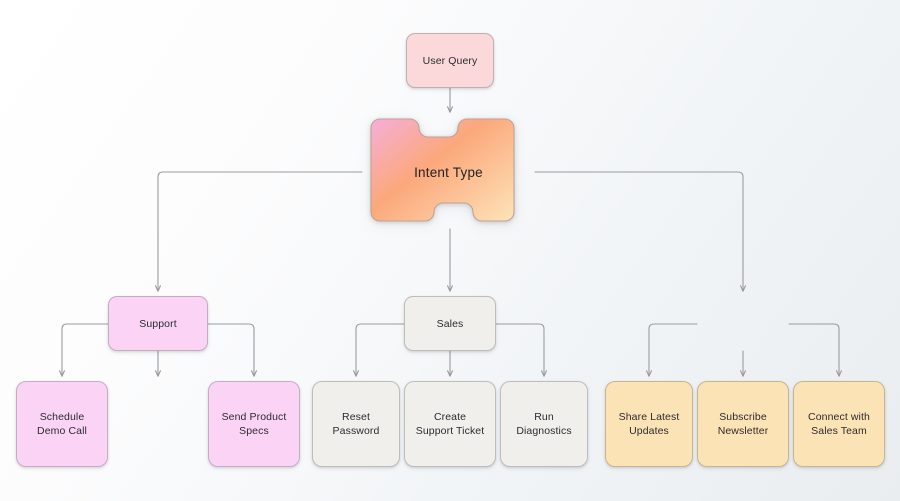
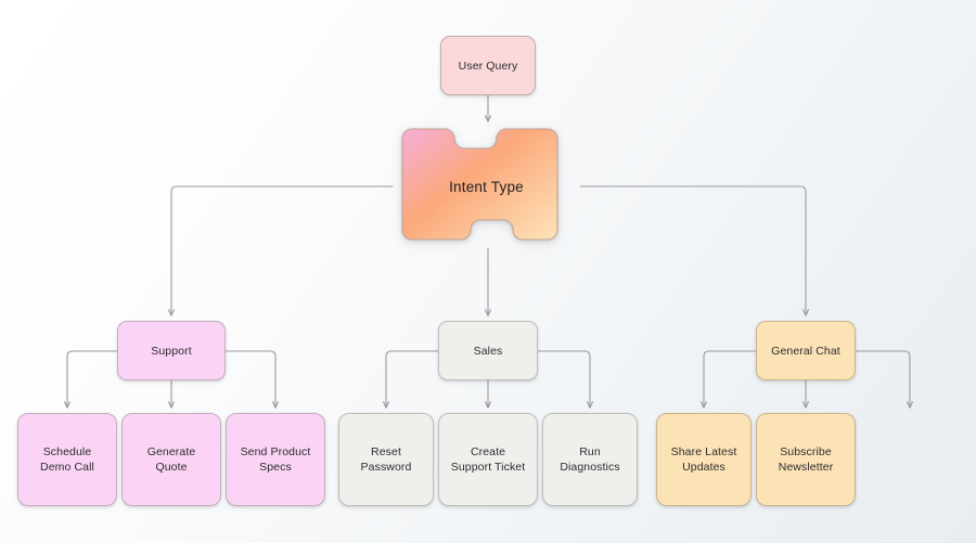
  User Query
  Intent Type
  Support
  Schedule
  Demo Call
+ Generate
+ Quote
  Send Product
  Specs
  Sales
  Reset
  Password
  Create
  Support Ticket
  Run
  Diagnostics
+ General Chat
  Share Latest
  Updates
  Subscribe
  Newsletter
- Connect with
- Sales Team
